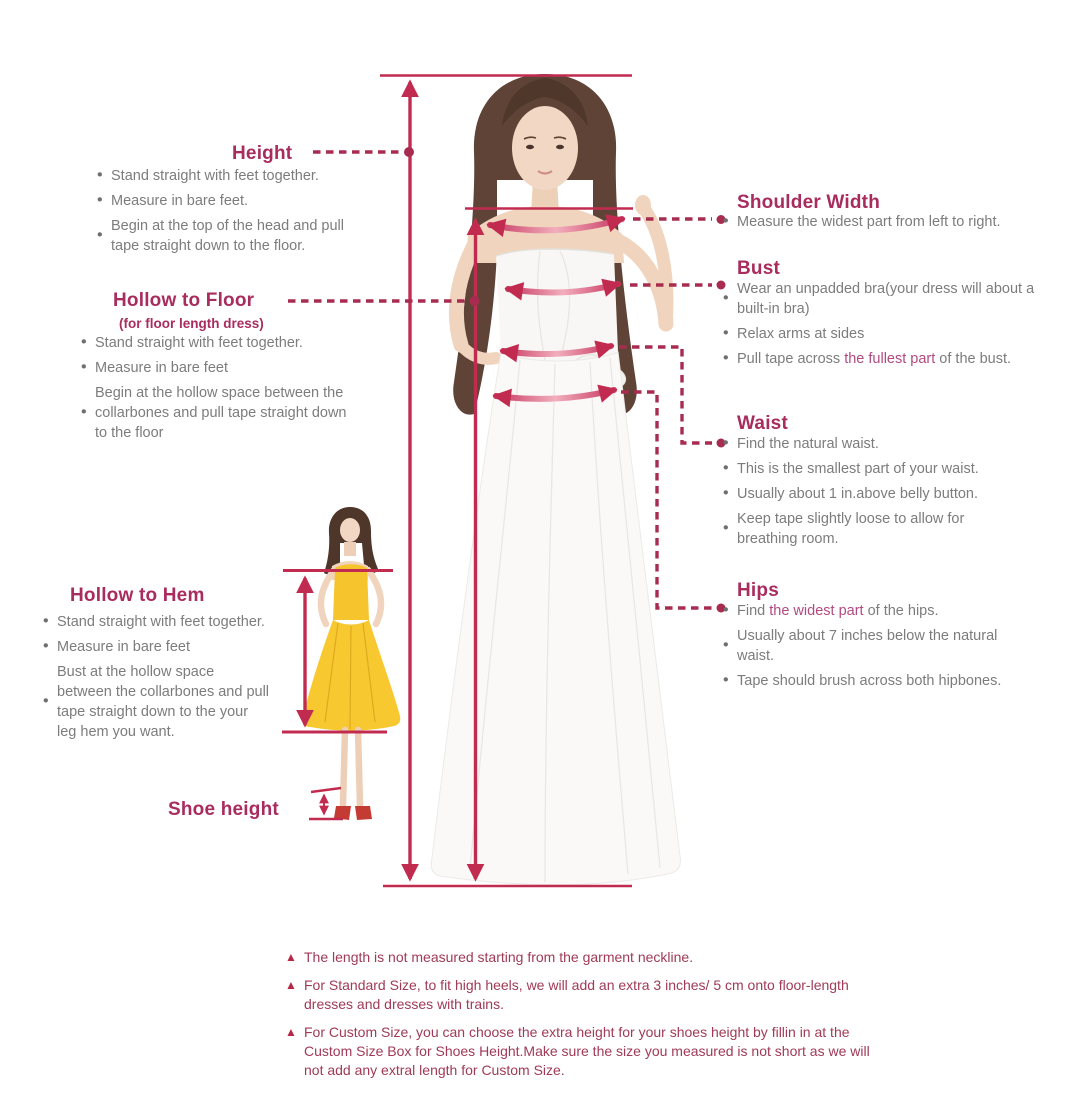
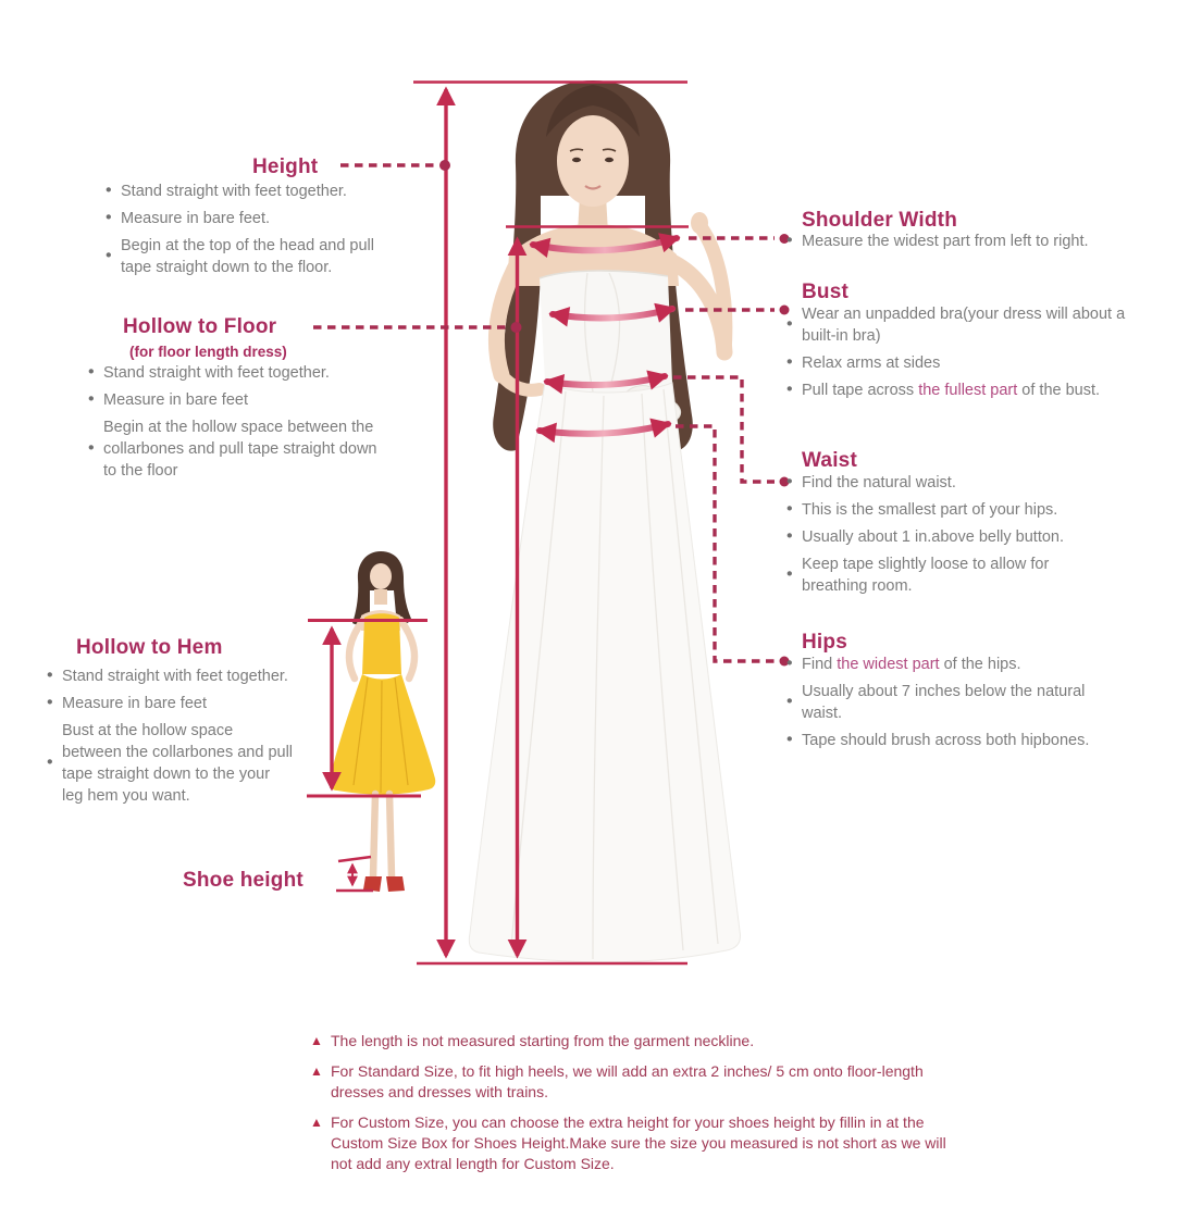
  Height
  Stand straight with feet together.
  Measure in bare feet.
  Begin at the top of the head and pull tape straight down to the floor.
  Hollow to Floor
  (for floor length dress)
  Stand straight with feet together.
  Measure in bare feet
  Begin at the hollow space between the collarbones and pull tape straight down to the floor
  Hollow to Hem
  Stand straight with feet together.
  Measure in bare feet
  Bust at the hollow space between the collarbones and pull tape straight down to the your leg hem you want.
  Shoe height
  Shoulder Width
  Measure the widest part from left to right.
  Bust
  Wear an unpadded bra(your dress will about a built-in bra)
  Relax arms at sides
  Pull tape across the fullest part of the bust.
  Waist
  Find the natural waist.
- This is the smallest part of your waist.
+ This is the smallest part of your hips.
  Usually about 1 in.above belly button.
  Keep tape slightly loose to allow for breathing room.
  Hips
  Find the widest part of the hips.
  Usually about 7 inches below the natural waist.
  Tape should brush across both hipbones.
  ▲
  The length is not measured starting from the garment neckline.
  ▲
- For Standard Size, to fit high heels, we will add an extra 3 inches/ 5 cm onto floor-length dresses and dresses with trains.
+ For Standard Size, to fit high heels, we will add an extra 2 inches/ 5 cm onto floor-length dresses and dresses with trains.
  ▲
  For Custom Size, you can choose the extra height for your shoes height by fillin in at the Custom Size Box for Shoes Height.Make sure the size you measured is not short as we will not add any extral length for Custom Size.
